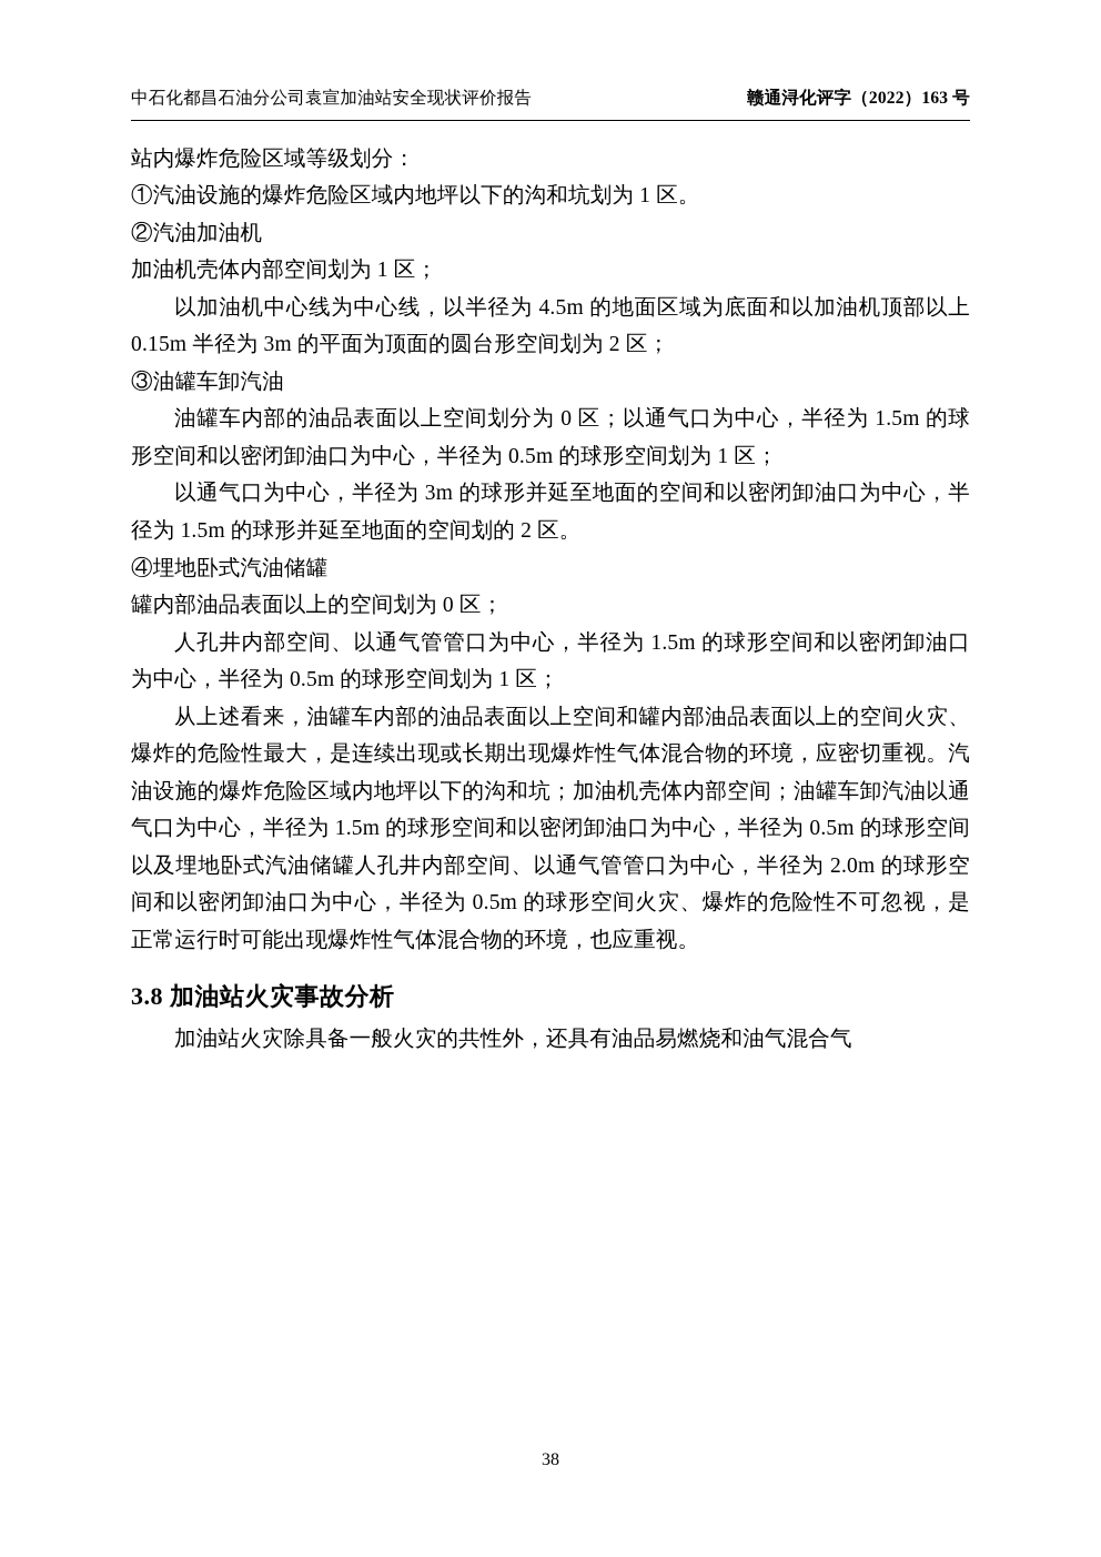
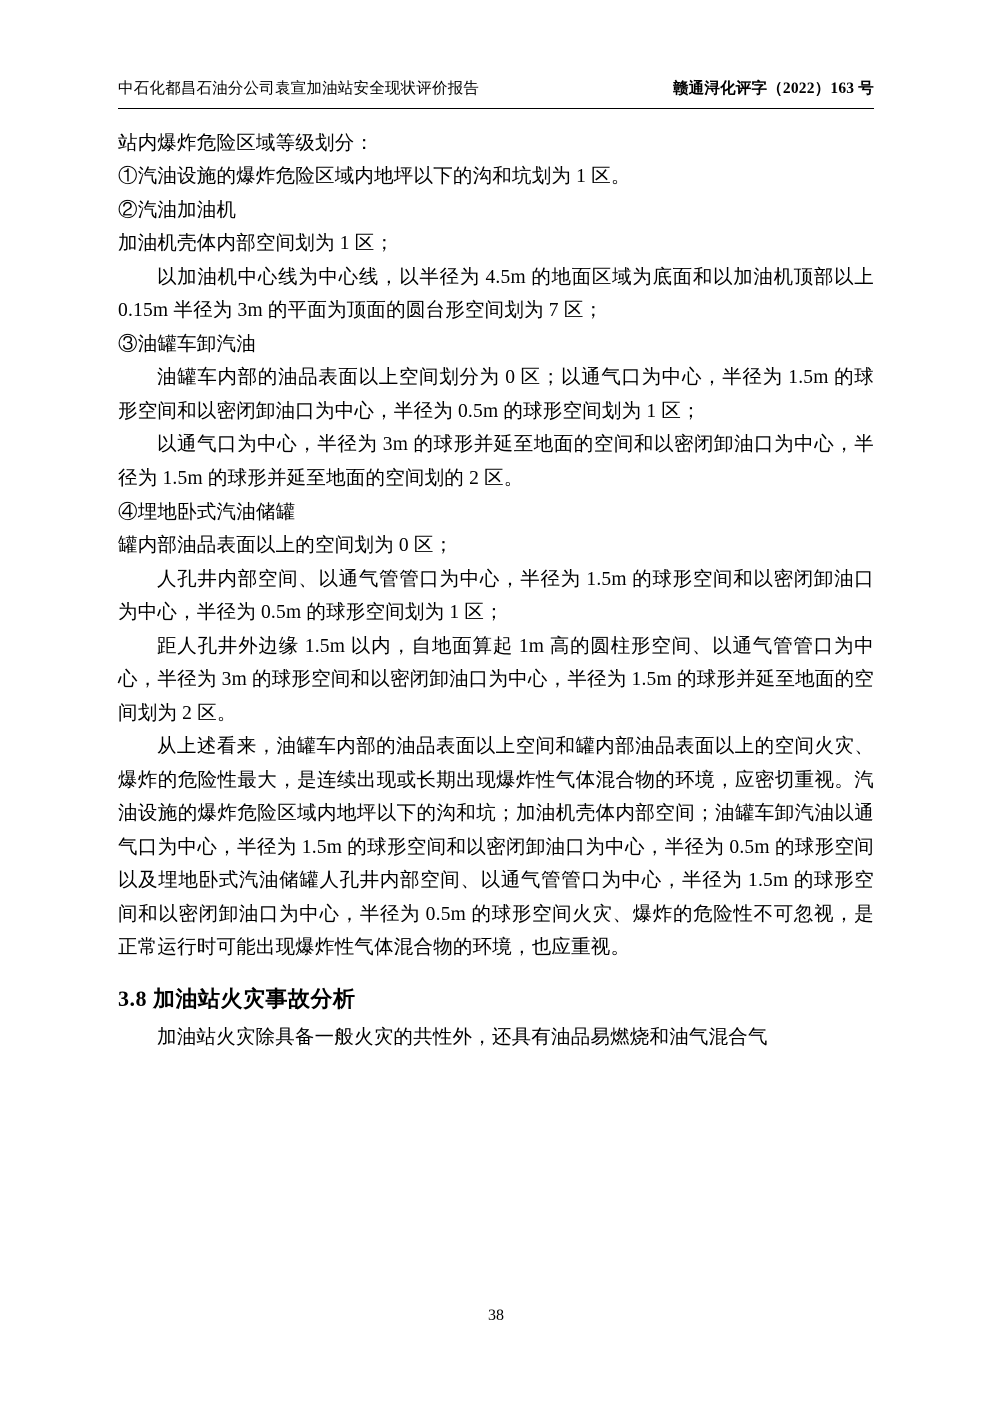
  中石化都昌石油分公司袁宣加油站安全现状评价报告
  赣通浔化评字（2022）163 号
  站内爆炸危险区域等级划分：
  ①汽油设施的爆炸危险区域内地坪以下的沟和坑划为 1 区。
  ②汽油加油机
  加油机壳体内部空间划为 1 区；
- 以加油机中心线为中心线，以半径为 4.5m 的地面区域为底面和以加油机顶部以上 0.15m 半径为 3m 的平面为顶面的圆台形空间划为 2 区；
+ 以加油机中心线为中心线，以半径为 4.5m 的地面区域为底面和以加油机顶部以上 0.15m 半径为 3m 的平面为顶面的圆台形空间划为 7 区；
  ③油罐车卸汽油
  油罐车内部的油品表面以上空间划分为 0 区；以通气口为中心，半径为 1.5m 的球形空间和以密闭卸油口为中心，半径为 0.5m 的球形空间划为 1 区；
  以通气口为中心，半径为 3m 的球形并延至地面的空间和以密闭卸油口为中心，半径为 1.5m 的球形并延至地面的空间划的 2 区。
  ④埋地卧式汽油储罐
  罐内部油品表面以上的空间划为 0 区；
  人孔井内部空间、以通气管管口为中心，半径为 1.5m 的球形空间和以密闭卸油口为中心，半径为 0.5m 的球形空间划为 1 区；
+ 距人孔井外边缘 1.5m 以内，自地面算起 1m 高的圆柱形空间、以通气管管口为中心，半径为 3m 的球形空间和以密闭卸油口为中心，半径为 1.5m 的球形并延至地面的空间划为 2 区。
- 从上述看来，油罐车内部的油品表面以上空间和罐内部油品表面以上的空间火灾、爆炸的危险性最大，是连续出现或长期出现爆炸性气体混合物的环境，应密切重视。汽油设施的爆炸危险区域内地坪以下的沟和坑；加油机壳体内部空间；油罐车卸汽油以通气口为中心，半径为 1.5m 的球形空间和以密闭卸油口为中心，半径为 0.5m 的球形空间以及埋地卧式汽油储罐人孔井内部空间、以通气管管口为中心，半径为 2.0m 的球形空间和以密闭卸油口为中心，半径为 0.5m 的球形空间火灾、爆炸的危险性不可忽视，是正常运行时可能出现爆炸性气体混合物的环境，也应重视。
+ 从上述看来，油罐车内部的油品表面以上空间和罐内部油品表面以上的空间火灾、爆炸的危险性最大，是连续出现或长期出现爆炸性气体混合物的环境，应密切重视。汽油设施的爆炸危险区域内地坪以下的沟和坑；加油机壳体内部空间；油罐车卸汽油以通气口为中心，半径为 1.5m 的球形空间和以密闭卸油口为中心，半径为 0.5m 的球形空间以及埋地卧式汽油储罐人孔井内部空间、以通气管管口为中心，半径为 1.5m 的球形空间和以密闭卸油口为中心，半径为 0.5m 的球形空间火灾、爆炸的危险性不可忽视，是正常运行时可能出现爆炸性气体混合物的环境，也应重视。
  3.8 加油站火灾事故分析
  加油站火灾除具备一般火灾的共性外，还具有油品易燃烧和油气混合气
  38
